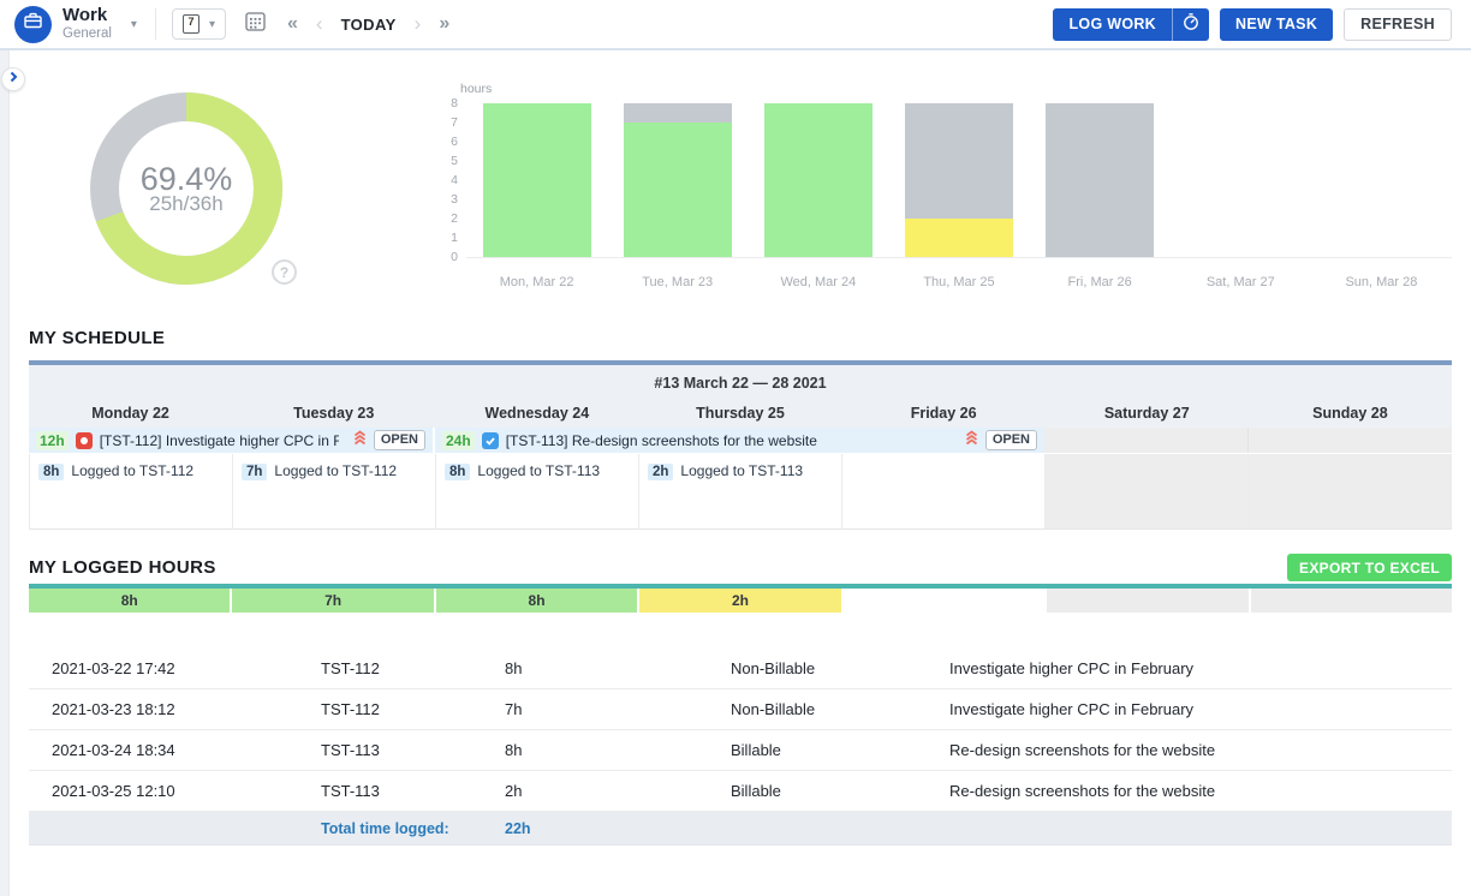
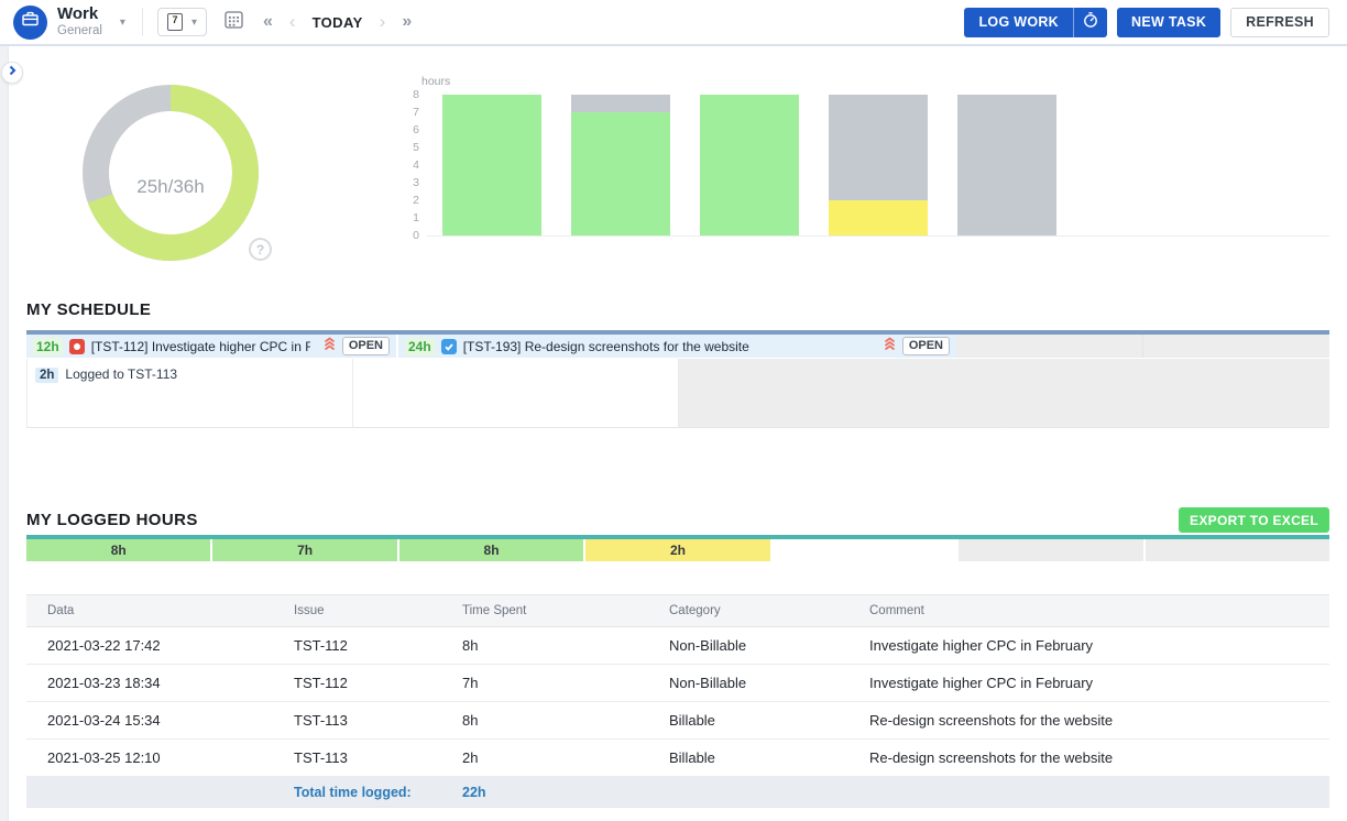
  Work
  General
  ▾
  7
  ▾
  «
  ‹
  TODAY
  ›
  »
  LOG WORK
  NEW TASK
  REFRESH
- 69.4%
  25h/36h
  ?
  hours
  0
  1
  2
  3
  4
  5
  6
  7
  8
- Mon, Mar 22
- Tue, Mar 23
- Wed, Mar 24
- Thu, Mar 25
- Fri, Mar 26
- Sat, Mar 27
- Sun, Mar 28
  MY SCHEDULE
- #13 March 22 — 28 2021
- Monday 22
- Tuesday 23
- Wednesday 24
- Thursday 25
- Friday 26
- Saturday 27
- Sunday 28
  12h
  [TST-112] Investigate higher CPC in F
  OPEN
  24h
- [TST-113] Re-design screenshots for the website
+ [TST-193] Re-design screenshots for the website
  OPEN
- 8h Logged to TST-112
- 7h Logged to TST-112
- 8h Logged to TST-113
  2h Logged to TST-113
  MY LOGGED HOURS
  EXPORT TO EXCEL
  8h
  7h
  8h
  2h
+ Data
+ Issue
+ Time Spent
+ Category
+ Comment
  2021-03-22 17:42
  TST-112
  8h
  Non-Billable
  Investigate higher CPC in February
- 2021-03-23 18:12
+ 2021-03-23 18:34
  TST-112
  7h
  Non-Billable
  Investigate higher CPC in February
- 2021-03-24 18:34
+ 2021-03-24 15:34
  TST-113
  8h
  Billable
  Re-design screenshots for the website
  2021-03-25 12:10
  TST-113
  2h
  Billable
  Re-design screenshots for the website
  Total time logged:
  22h
